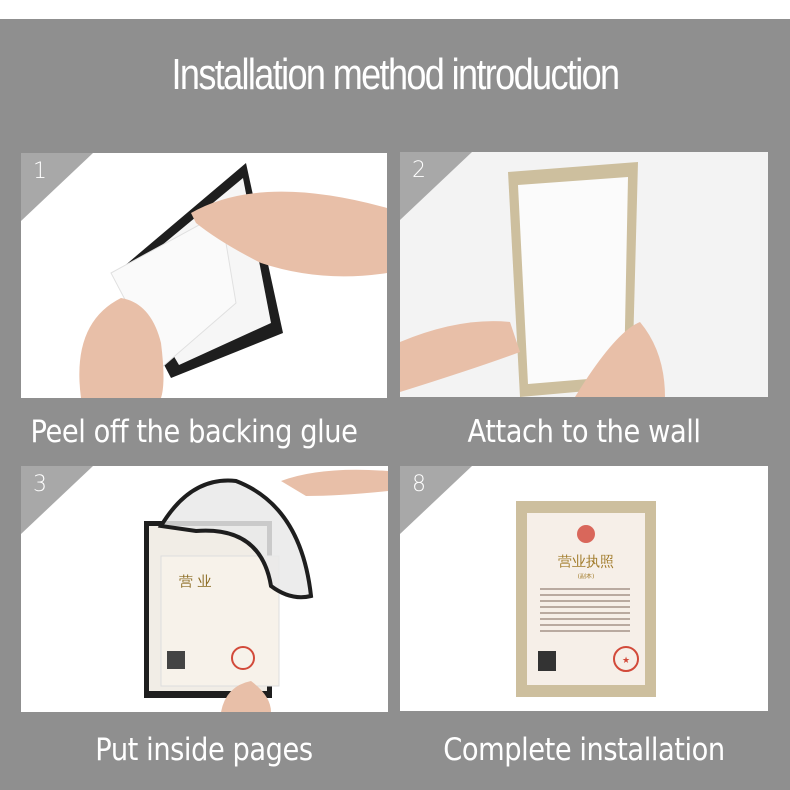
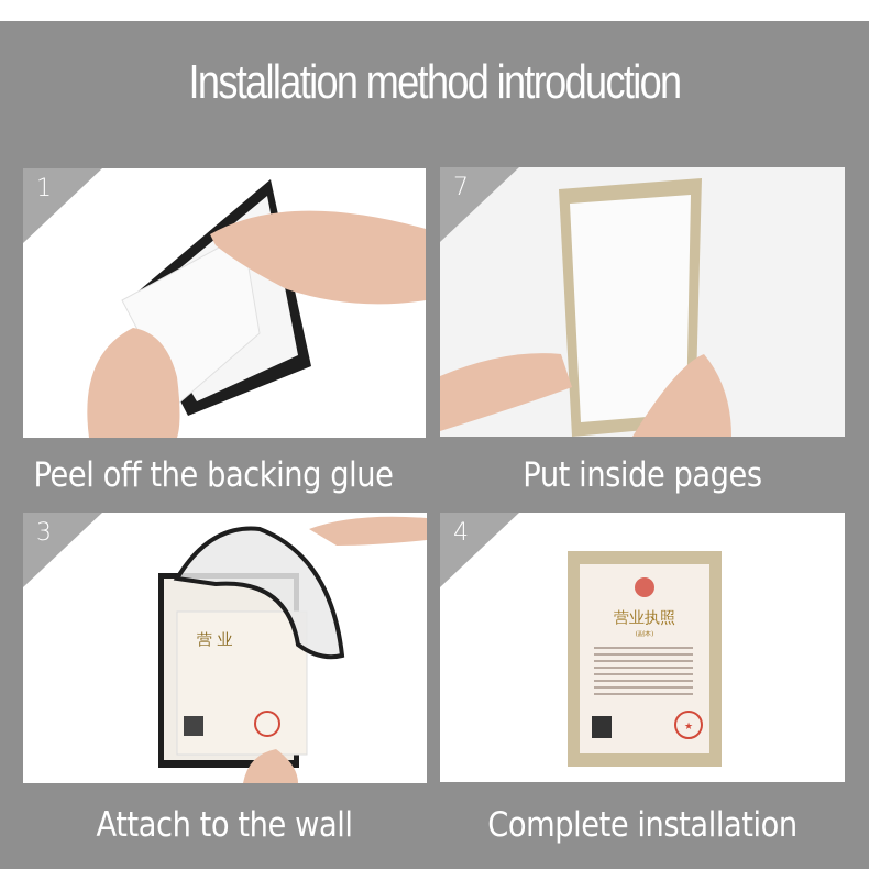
  Installation method introduction
  1
  Peel off the backing glue
- 2
+ 7
- Attach to the wall
+ Put inside pages
  营 业
  3
- Put inside pages
+ Attach to the wall
  营业执照
  ★
- 8
+ 4
  Complete installation
